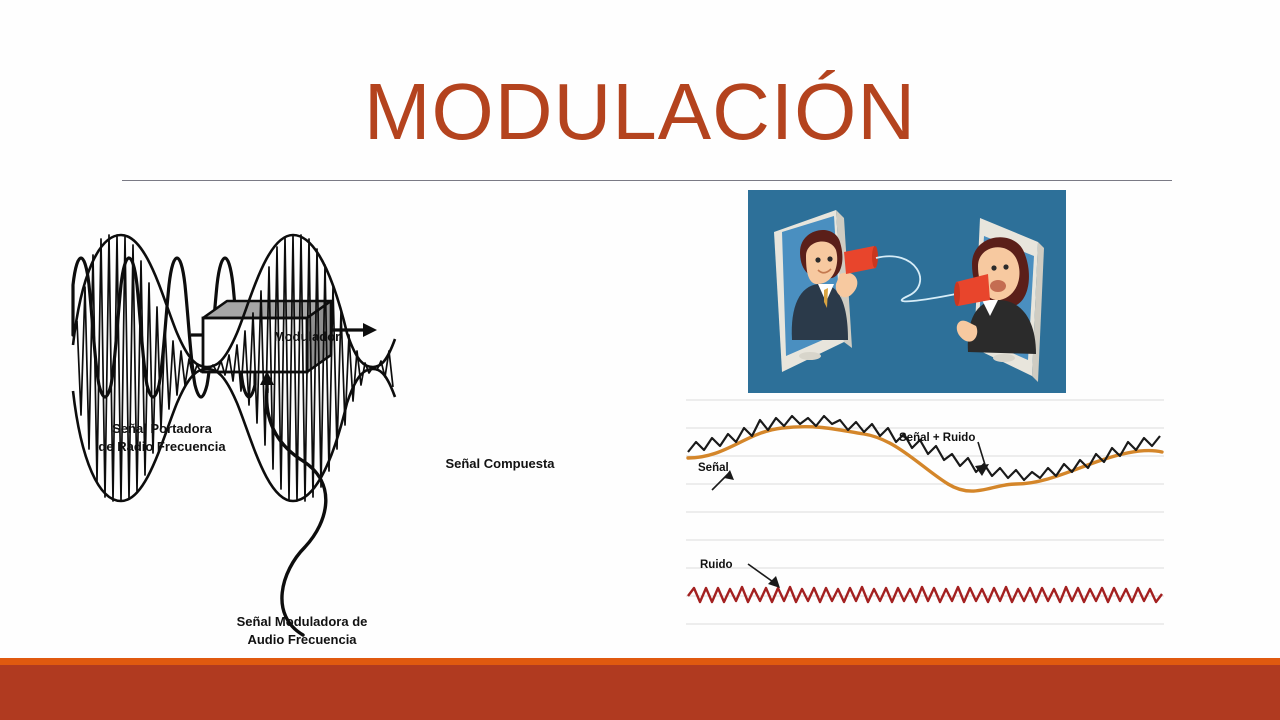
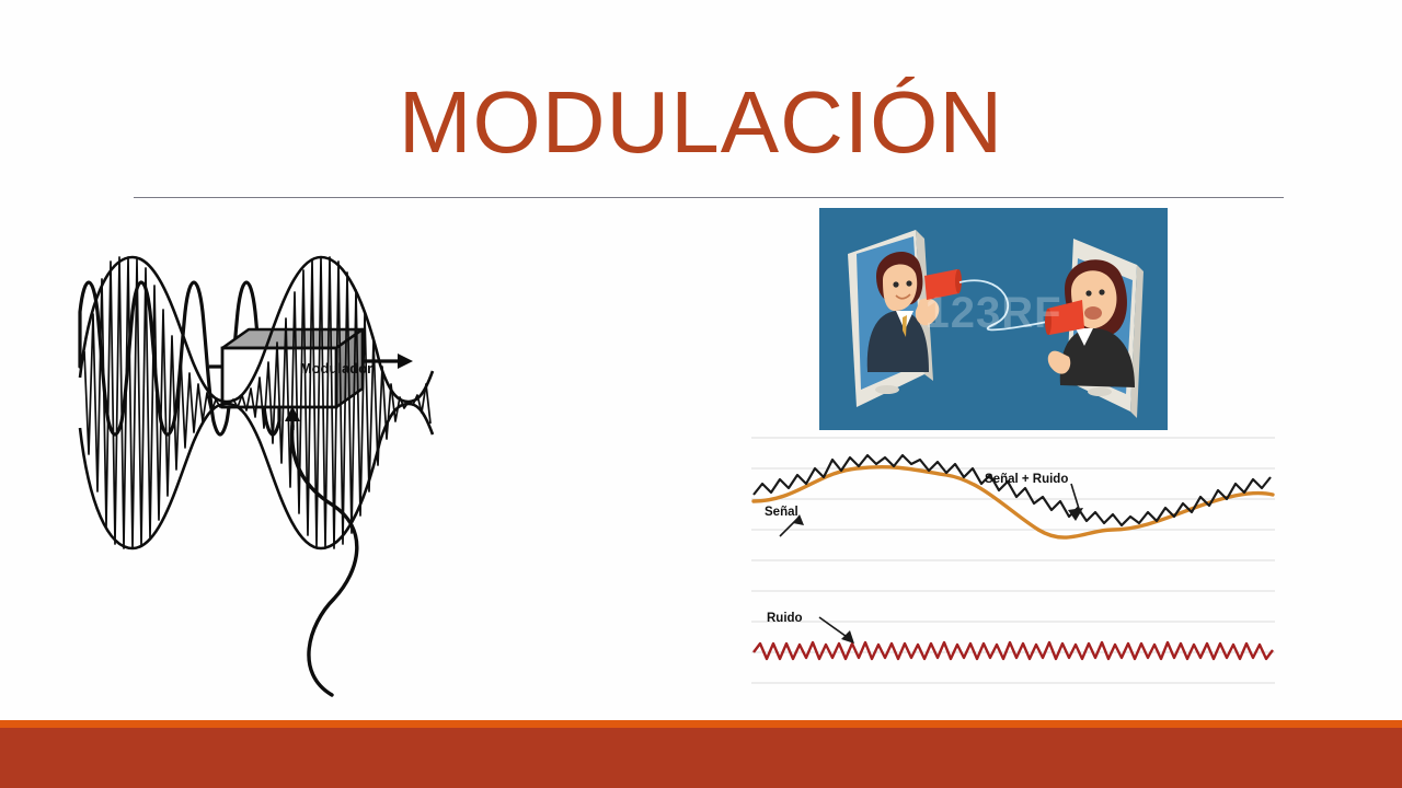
  MODULACIÓN
- Señal Portadora
- de Radio Frecuencia
- Señal Moduladora de
- Audio Frecuencia
- Señal Compuesta
  Modulador
+ 123RF
  Señal
  Señal + Ruido
  Ruido
